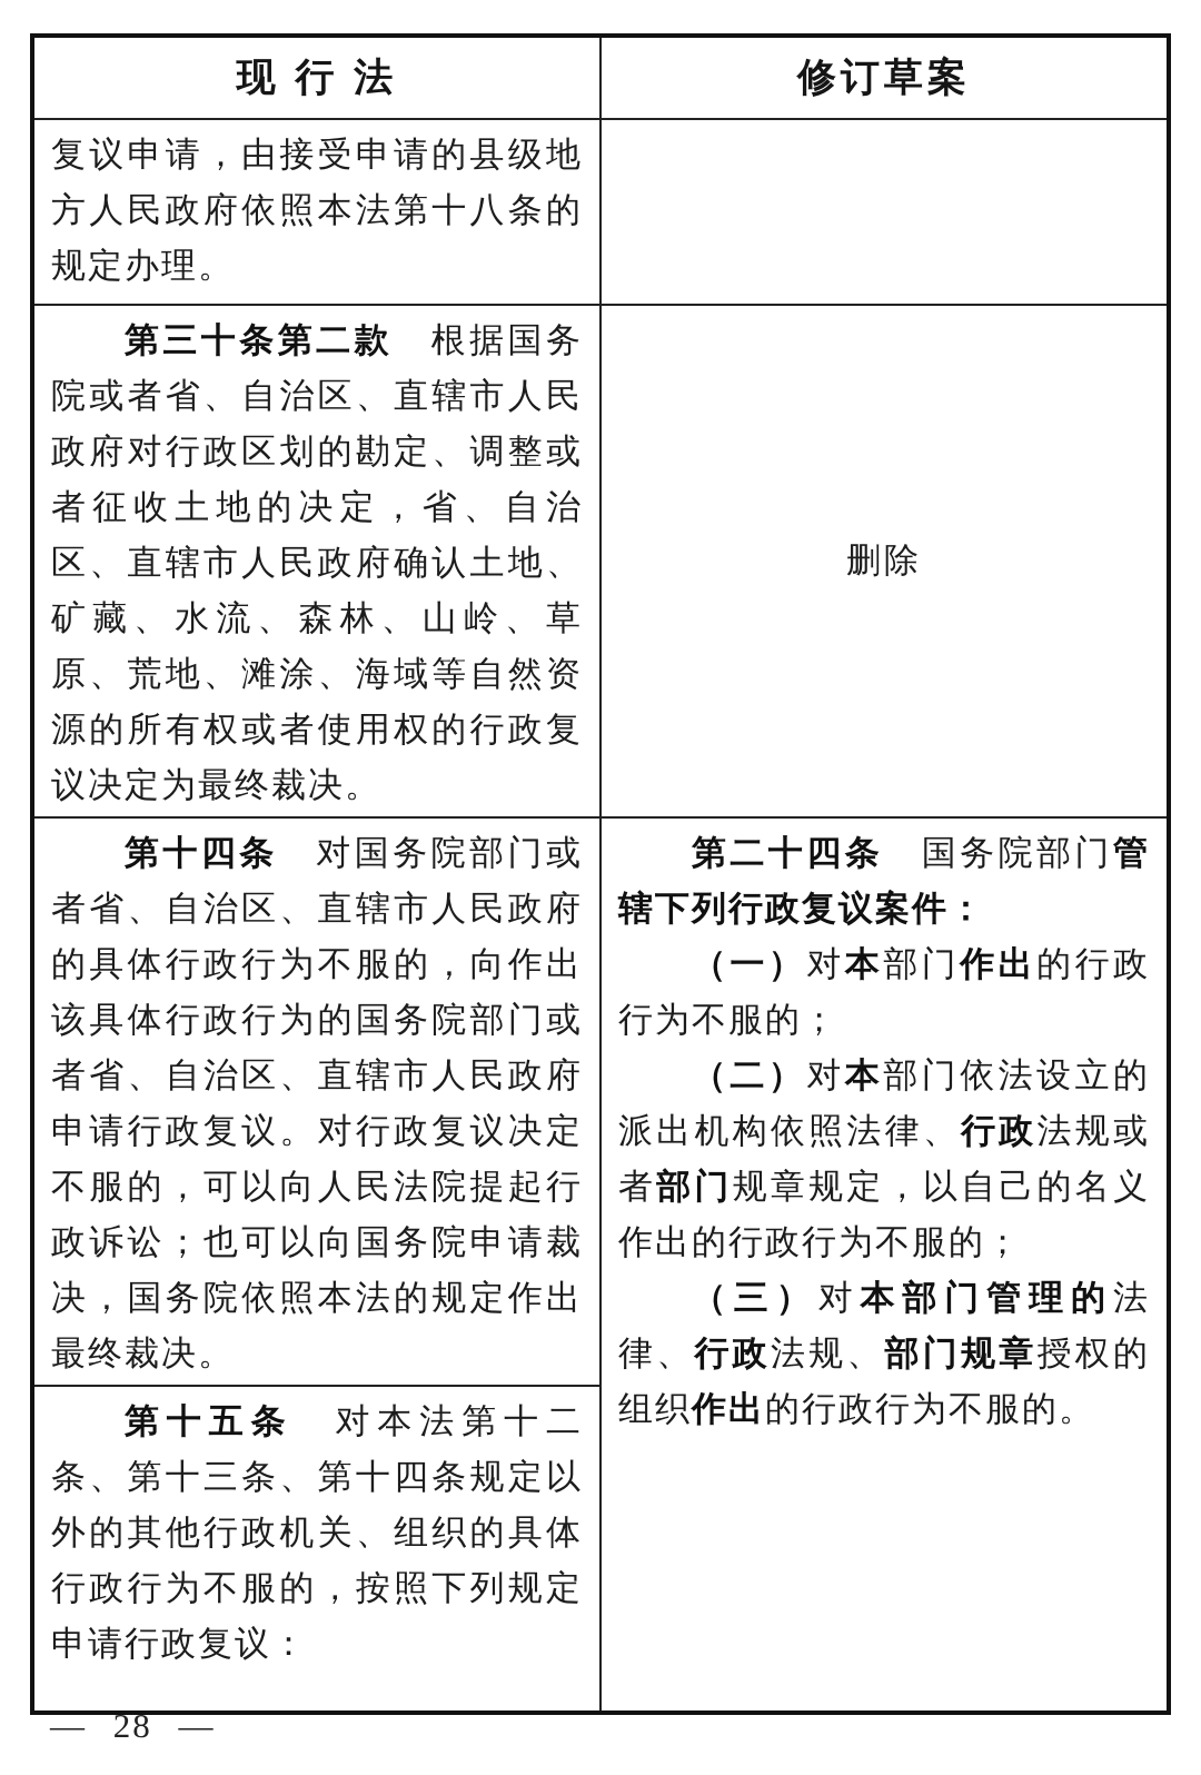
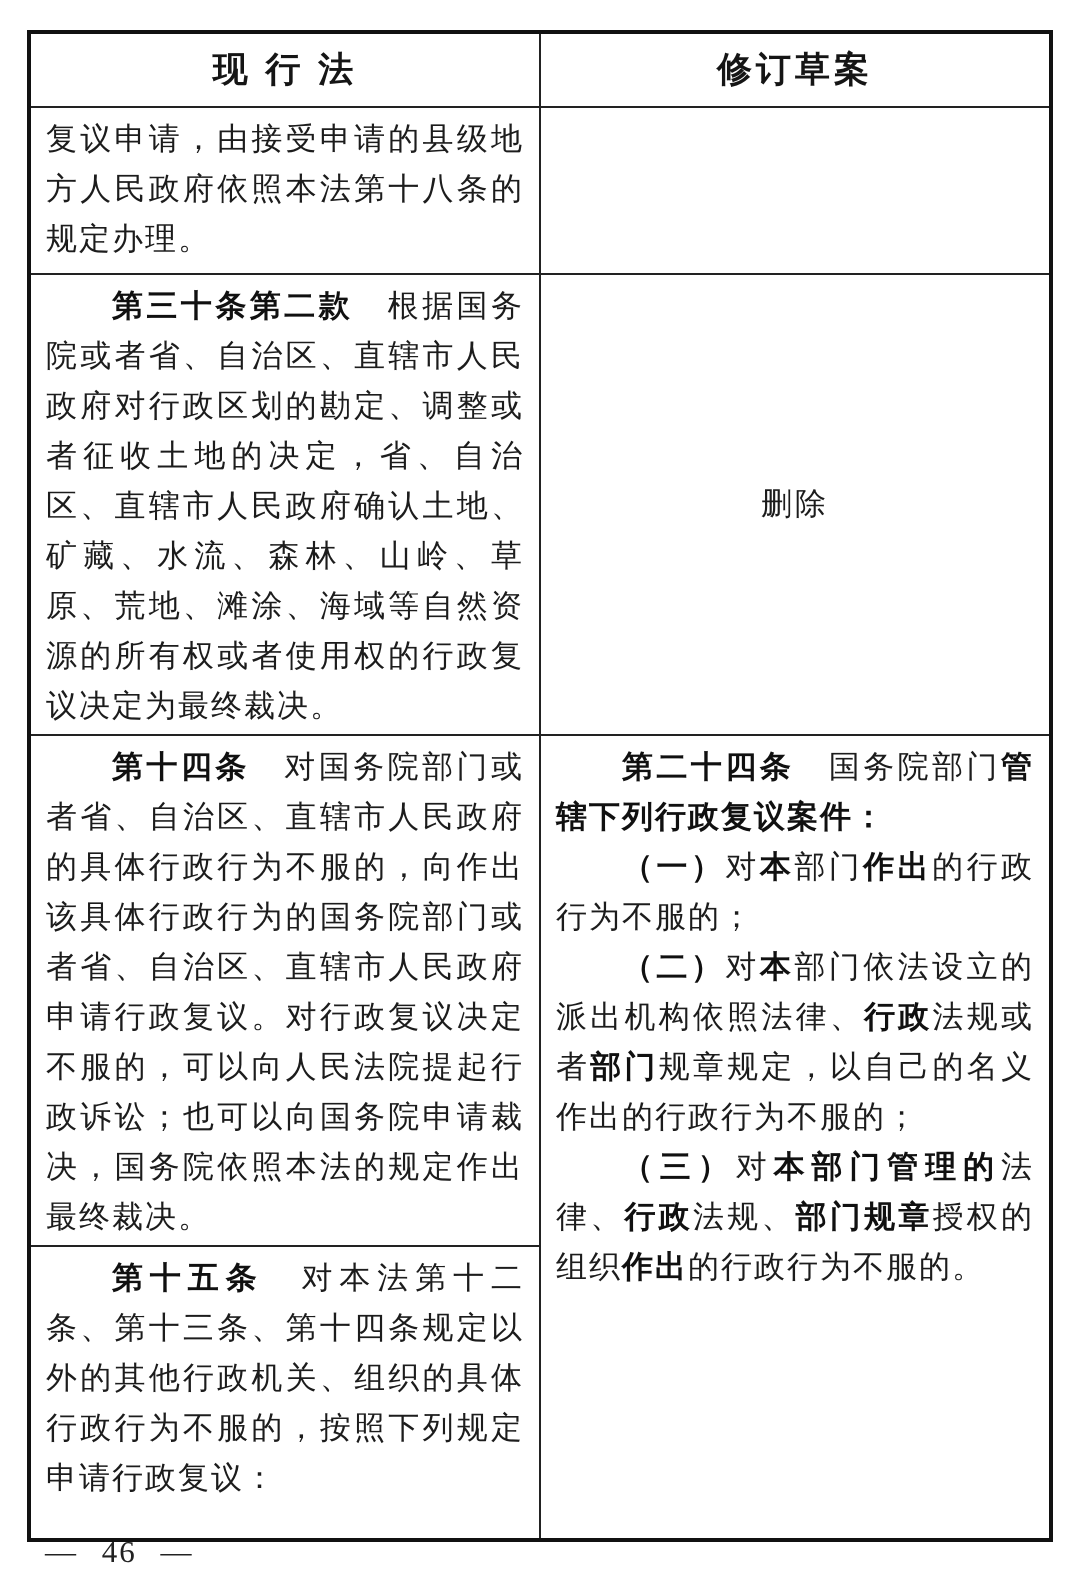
  现 行 法	修订草案
  复议申请，由接受申请的县级地方人民政府依照本法第十八条的规定办理。
  第三十条第二款 根据国务院或者省、自治区、直辖市人民政府对行政区划的勘定、调整或者征收土地的决定，省、自治区、直辖市人民政府确认土地、矿藏、水流、森林、山岭、草原、荒地、滩涂、海域等自然资源的所有权或者使用权的行政复议决定为最终裁决。	删除
  第十四条 对国务院部门或者省、自治区、直辖市人民政府的具体行政行为不服的，向作出该具体行政行为的国务院部门或者省、自治区、直辖市人民政府申请行政复议。对行政复议决定不服的，可以向人民法院提起行政诉讼；也可以向国务院申请裁决，国务院依照本法的规定作出最终裁决。	第二十四条 国务院部门管辖下列行政复议案件： （一）对本部门作出的行政行为不服的； （二）对本部门依法设立的派出机构依照法律、行政法规或者部门规章规定，以自己的名义作出的行政行为不服的； （三）对本部门管理的法律、行政法规、部门规章授权的组织作出的行政行为不服的。
  第十五条 对本法第十二条、第十三条、第十四条规定以外的其他行政机关、组织的具体行政行为不服的，按照下列规定申请行政复议：
- — 28 —
+ — 46 —
